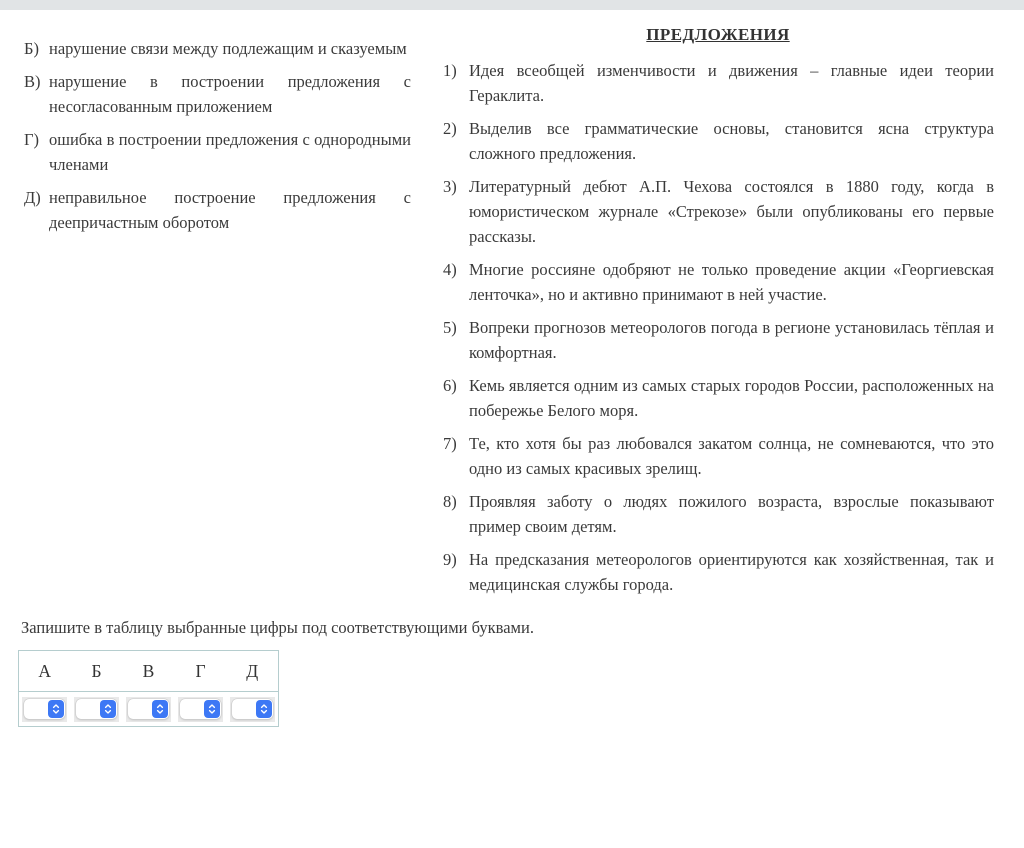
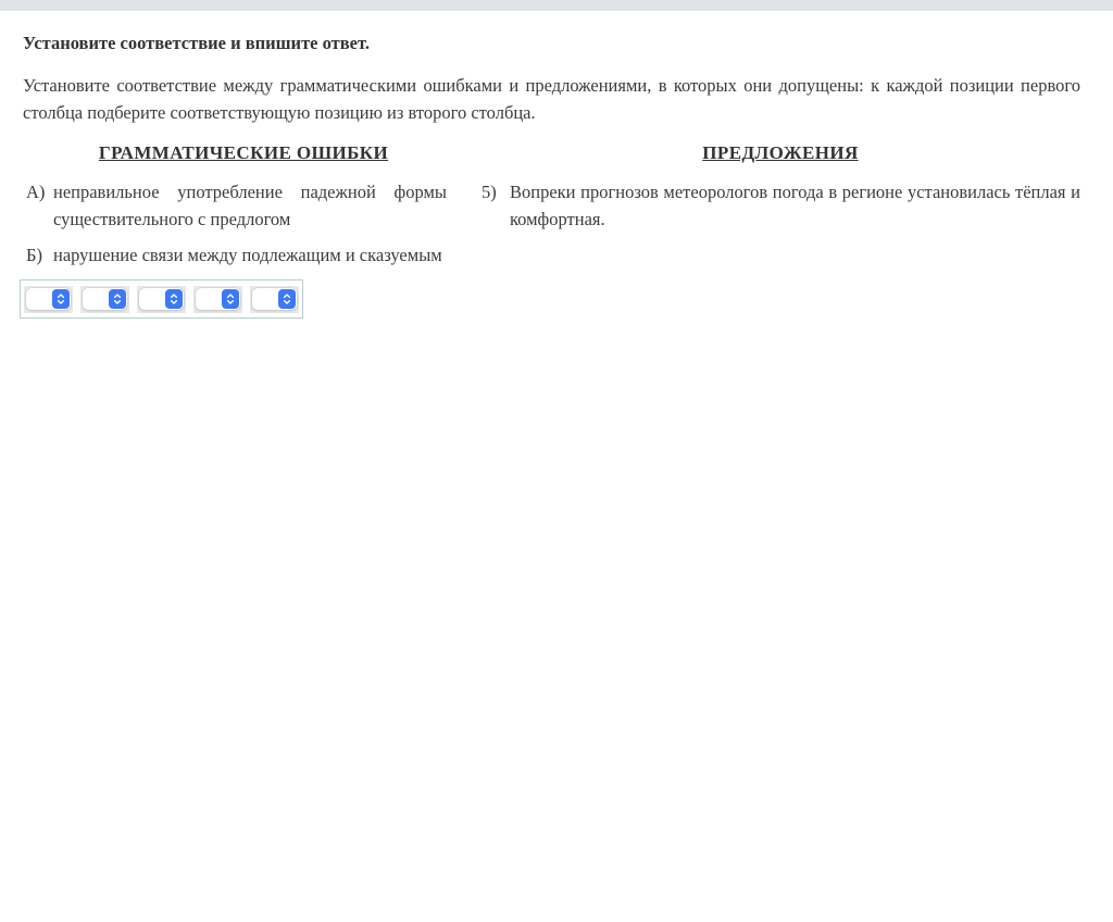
+ Установите соответствие и впишите ответ.
+ Установите соответствие между грамматическими ошибками и предложениями, в которых они допущены: к каждой позиции первого столбца подберите соответствующую позицию из второго столбца.
+ ГРАММАТИЧЕСКИЕ ОШИБКИ
+ А)
+ неправильное употребление падежной формы существительного с предлогом
  Б)
  нарушение связи между подлежащим и сказуемым
- В)
- нарушение в построении предложения с несогласованным приложением
- Г)
- ошибка в построении предложения с однородными членами
- Д)
- неправильное построение предложения с деепричастным оборотом
  ПРЕДЛОЖЕНИЯ
- 1)
- Идея всеобщей изменчивости и движения – главные идеи теории Гераклита.
- 2)
- Выделив все грамматические основы, становится ясна структура сложного предложения.
- 3)
- Литературный дебют А.П. Чехова состоялся в 1880 году, когда в юмористическом журнале «Стрекозе» были опубликованы его первые рассказы.
- 4)
- Многие россияне одобряют не только проведение акции «Георгиевская ленточка», но и активно принимают в ней участие.
  5)
  Вопреки прогнозов метеорологов погода в регионе установилась тёплая и комфортная.
- 6)
- Кемь является одним из самых старых городов России, расположенных на побережье Белого моря.
- 7)
- Те, кто хотя бы раз любовался закатом солнца, не сомневаются, что это одно из самых красивых зрелищ.
- 8)
- Проявляя заботу о людях пожилого возраста, взрослые показывают пример своим детям.
- 9)
- На предсказания метеорологов ориентируются как хозяйственная, так и медицинская службы города.
- Запишите в таблицу выбранные цифры под соответствующими буквами.
- А	Б	В	Г	Д
